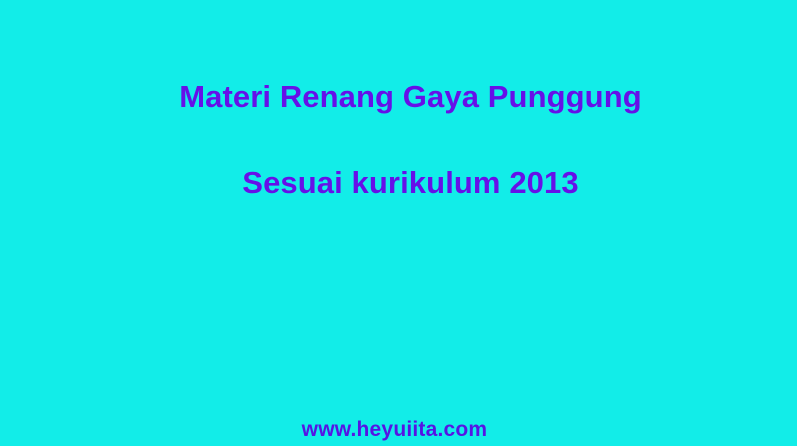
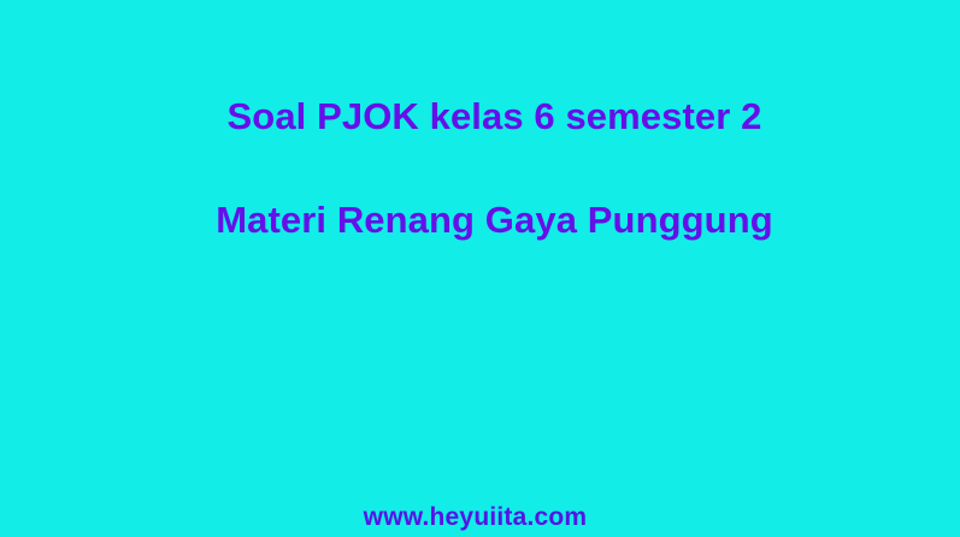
+ Soal PJOK kelas 6 semester 2
  Materi Renang Gaya Punggung
- Sesuai kurikulum 2013
  www.heyuiita.com
